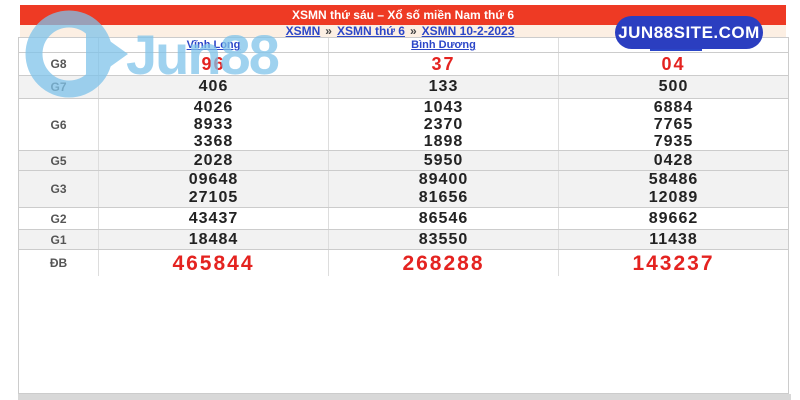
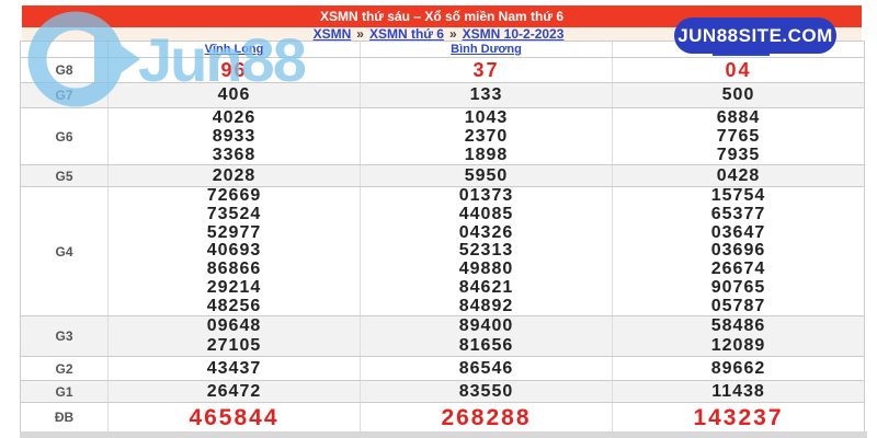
  XSMN thứ sáu – Xổ số miền Nam thứ 6
  XSMN
  »
  XSMN thứ 6
  »
  XSMN 10-2-2023
  JUN88SITE.COM
  Jun88
  Vĩnh Long
  Bình Dương
  G8
  96
  37
  04
  G7
  406
  133
  500
  G6
  4026
  8933
  3368
  1043
  2370
  1898
  6884
  7765
  7935
  G5
  2028
  5950
  0428
+ G4
+ 72669
+ 73524
+ 52977
+ 40693
+ 86866
+ 29214
+ 48256
+ 01373
+ 44085
+ 04326
+ 52313
+ 49880
+ 84621
+ 84892
+ 15754
+ 65377
+ 03647
+ 03696
+ 26674
+ 90765
+ 05787
  G3
  09648
  27105
  89400
  81656
  58486
  12089
  G2
  43437
  86546
  89662
  G1
- 18484
+ 26472
  83550
  11438
  ĐB
  465844
  268288
  143237
